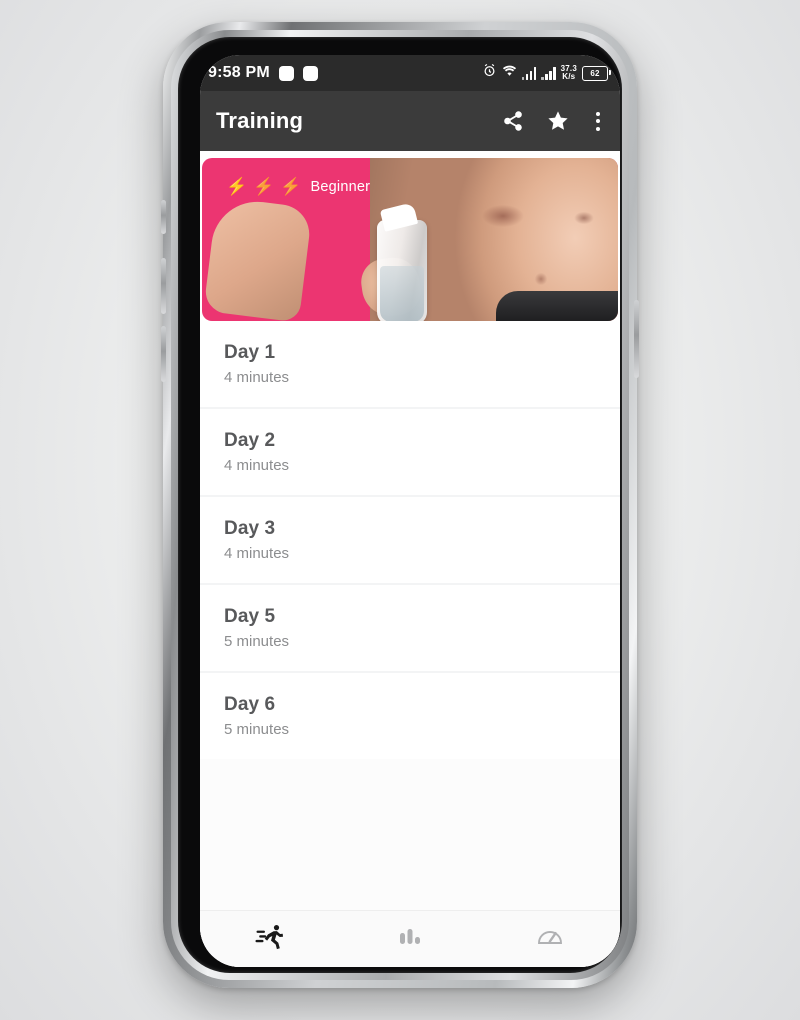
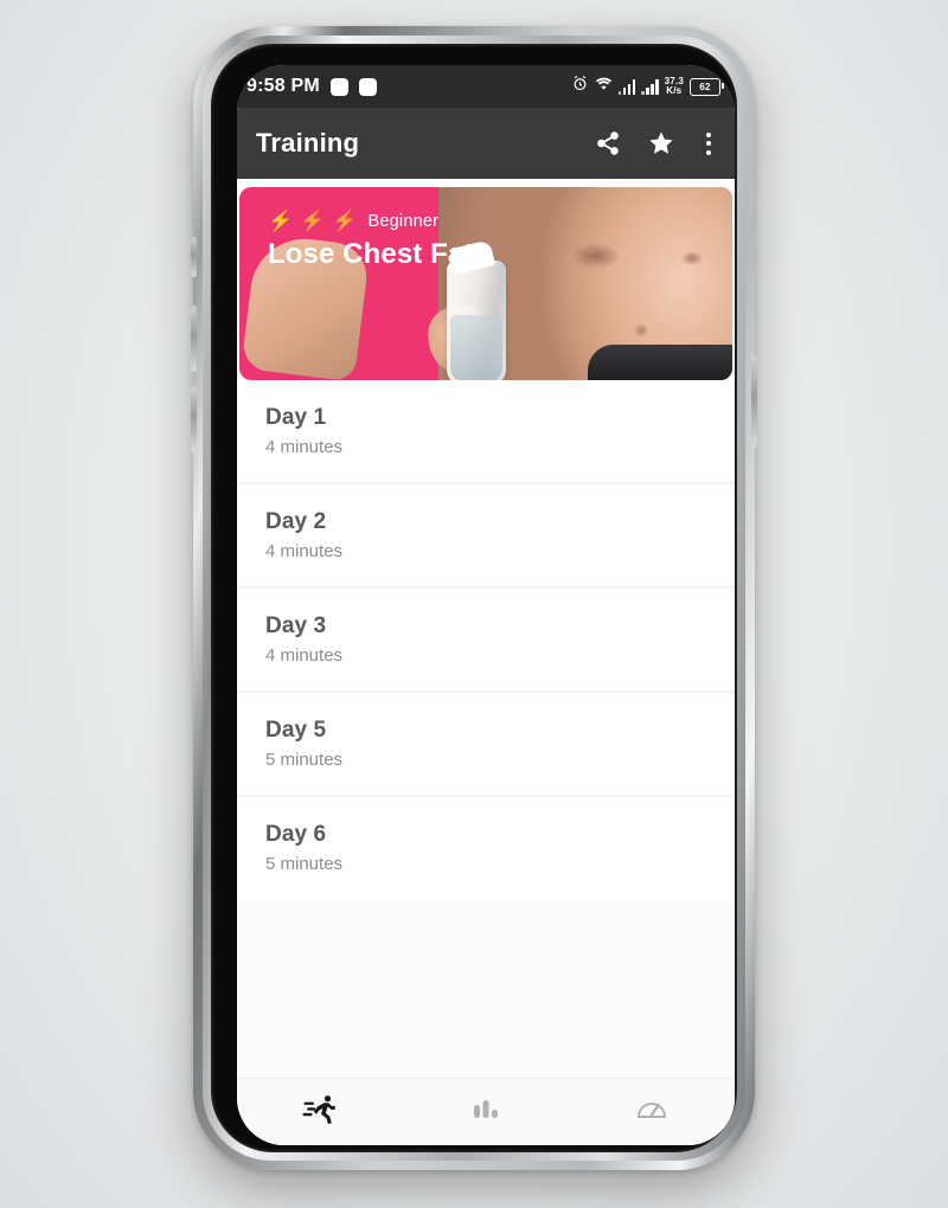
  9:58 PM
  37.3
  K/s
  62
  Training
  ⚡
  ⚡
  ⚡
  Beginner
+ Lose Chest Fat
  Day 1
  4 minutes
  Day 2
  4 minutes
  Day 3
  4 minutes
  Day 5
  5 minutes
  Day 6
  5 minutes
